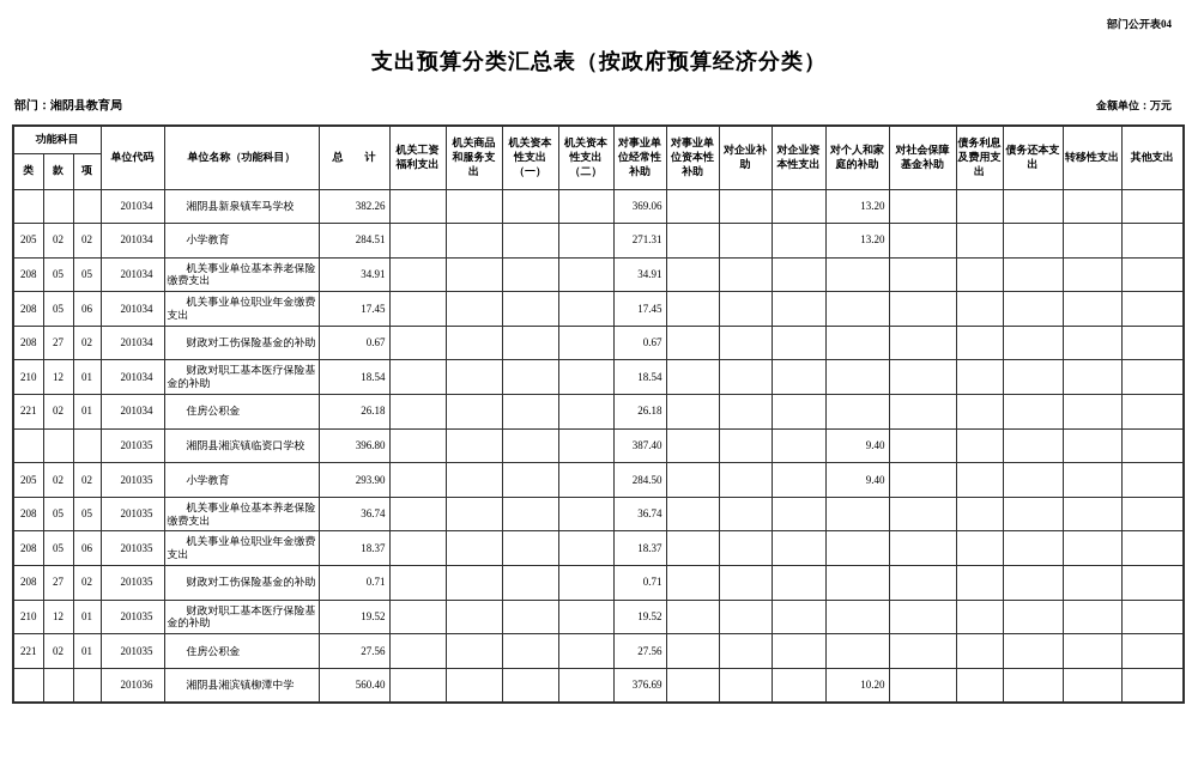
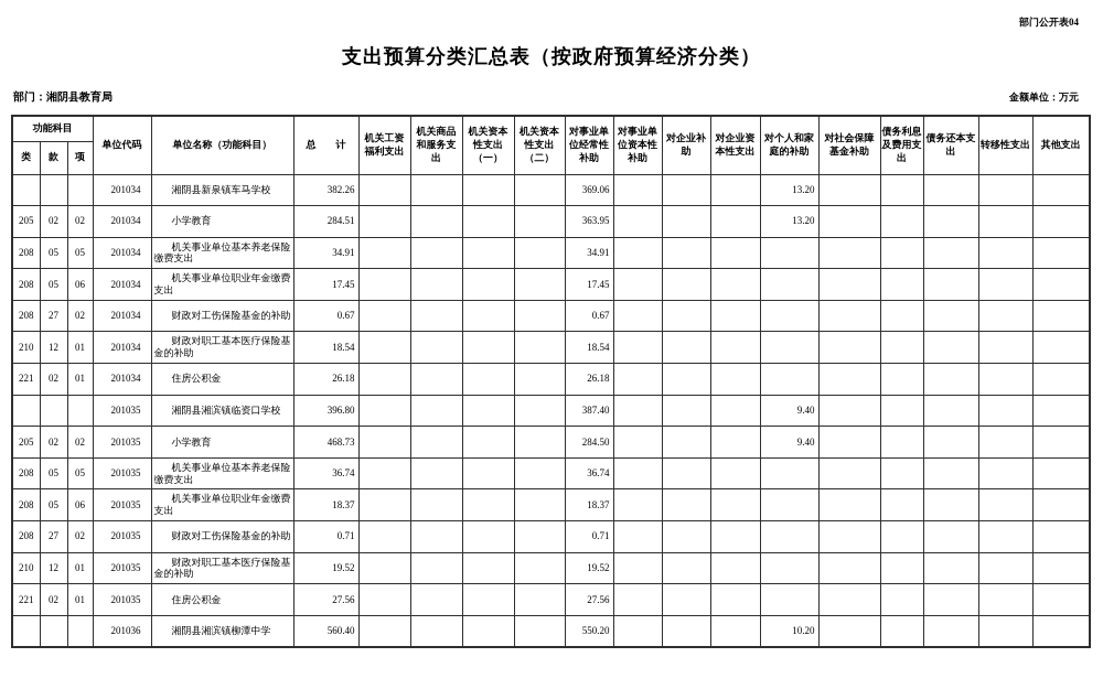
  部门公开表04
  支出预算分类汇总表（按政府预算经济分类）
  部门：湘阴县教育局
  金额单位：万元
  功能科目	单位代码	单位名称（功能科目）	总 计	机关工资福利支出	机关商品和服务支出	机关资本性支出（一）	机关资本性支出（二）	对事业单位经常性补助	对事业单位资本性补助	对企业补助	对企业资本性支出	对个人和家庭的补助	对社会保障基金补助	债务利息及费用支出	债务还本支出	转移性支出	其他支出
  类	款	项
  			201034	湘阴县新泉镇车马学校	382.26					369.06				13.20
- 205	02	02	201034	小学教育	284.51					271.31				13.20
+ 205	02	02	201034	小学教育	284.51					363.95				13.20
  208	05	05	201034	机关事业单位基本养老保险缴费支出	34.91					34.91
  208	05	06	201034	机关事业单位职业年金缴费支出	17.45					17.45
  208	27	02	201034	财政对工伤保险基金的补助	0.67					0.67
  210	12	01	201034	财政对职工基本医疗保险基金的补助	18.54					18.54
  221	02	01	201034	住房公积金	26.18					26.18
  			201035	湘阴县湘滨镇临资口学校	396.80					387.40				9.40
- 205	02	02	201035	小学教育	293.90					284.50				9.40
+ 205	02	02	201035	小学教育	468.73					284.50				9.40
  208	05	05	201035	机关事业单位基本养老保险缴费支出	36.74					36.74
  208	05	06	201035	机关事业单位职业年金缴费支出	18.37					18.37
  208	27	02	201035	财政对工伤保险基金的补助	0.71					0.71
  210	12	01	201035	财政对职工基本医疗保险基金的补助	19.52					19.52
  221	02	01	201035	住房公积金	27.56					27.56
- 			201036	湘阴县湘滨镇柳潭中学	560.40					376.69				10.20
+ 			201036	湘阴县湘滨镇柳潭中学	560.40					550.20				10.20
